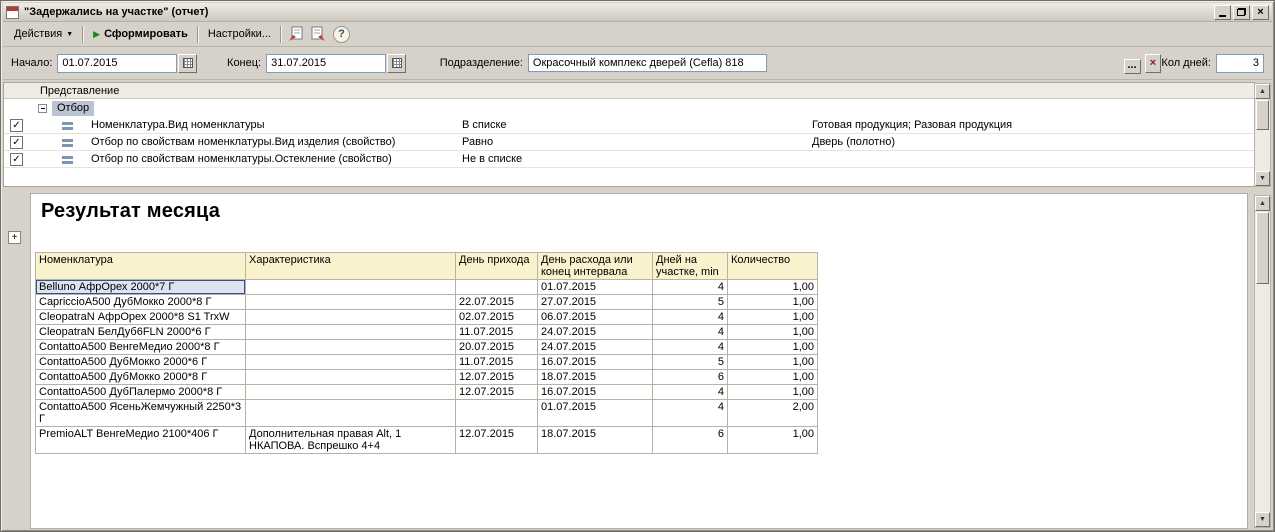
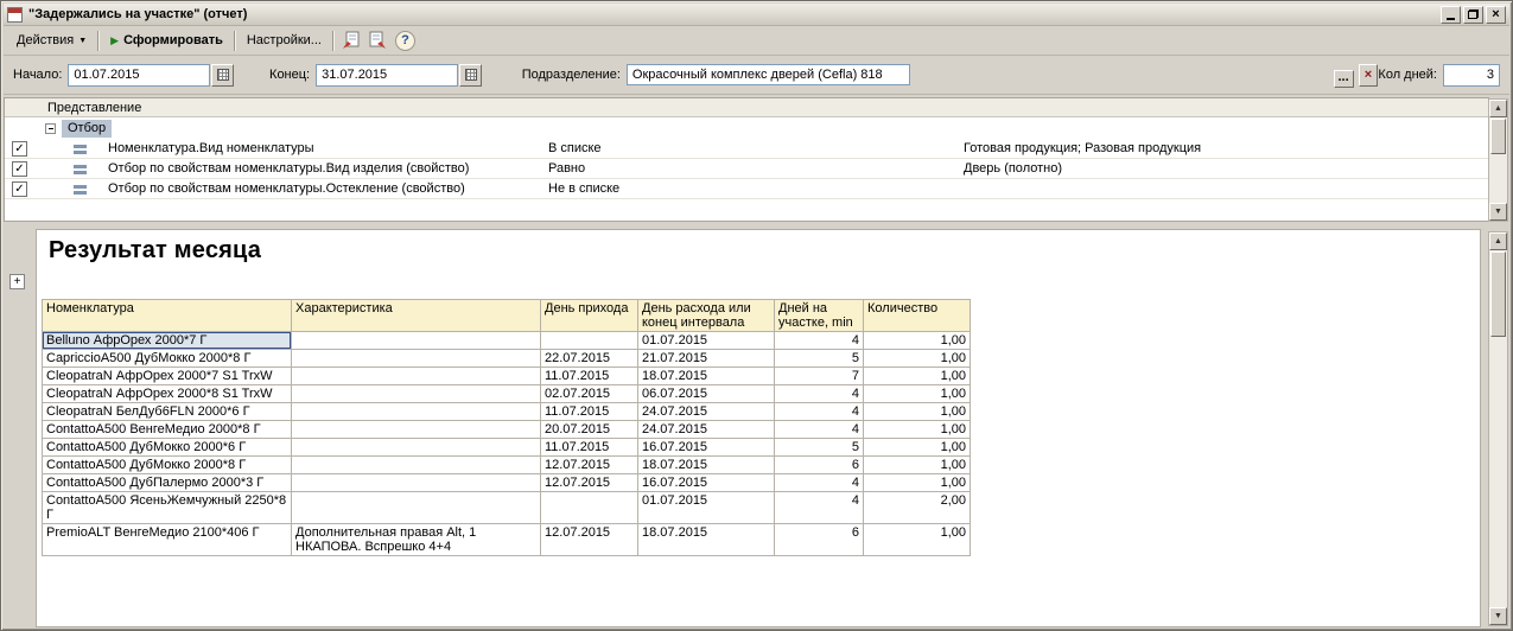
  "Задержались на участке" (отчет)
  ×
  Действия
  ▶
  Сформировать
  Настройки...
  ?
  Начало:
  01.07.2015
  Конец:
  31.07.2015
  Подразделение:
  Окрасочный комплекс дверей (Cefla) 818
  ...
  ×
  Кол дней:
  3
  Представление
  Отбор
  ✓
  Номенклатура.Вид номенклатуры
  В списке
  Готовая продукция; Разовая продукция
  ✓
  Отбор по свойствам номенклатуры.Вид изделия (свойство)
  Равно
  Дверь (полотно)
  ✓
  Отбор по свойствам номенклатуры.Остекление (свойство)
  Не в списке
  +
  Результат месяца
  Номенклатура	Характеристика	День прихода	День расхода или конец интервала	Дней на участке, min	Количество
  Belluno АфрОрех 2000*7 Г			01.07.2015	4	1,00
- CapriccioA500 ДубМокко 2000*8 Г		22.07.2015	27.07.2015	5	1,00
+ CapriccioA500 ДубМокко 2000*8 Г		22.07.2015	21.07.2015	5	1,00
+ CleopatraN АфрОрех 2000*7 S1 TrxW		11.07.2015	18.07.2015	7	1,00
  CleopatraN АфрОрех 2000*8 S1 TrxW		02.07.2015	06.07.2015	4	1,00
  CleopatraN БелДуб6FLN 2000*6 Г		11.07.2015	24.07.2015	4	1,00
  ContattoA500 ВенгеМедио 2000*8 Г		20.07.2015	24.07.2015	4	1,00
  ContattoA500 ДубМокко 2000*6 Г		11.07.2015	16.07.2015	5	1,00
  ContattoA500 ДубМокко 2000*8 Г		12.07.2015	18.07.2015	6	1,00
- ContattoA500 ДубПалермо 2000*8 Г		12.07.2015	16.07.2015	4	1,00
+ ContattoA500 ДубПалермо 2000*3 Г		12.07.2015	16.07.2015	4	1,00
- ContattoA500 ЯсеньЖемчужный 2250*3 Г			01.07.2015	4	2,00
+ ContattoA500 ЯсеньЖемчужный 2250*8 Г			01.07.2015	4	2,00
  PremioALT ВенгеМедио 2100*406 Г	Дополнительная правая Alt, 1 НКАПОВА. Вспрешко 4+4	12.07.2015	18.07.2015	6	1,00
